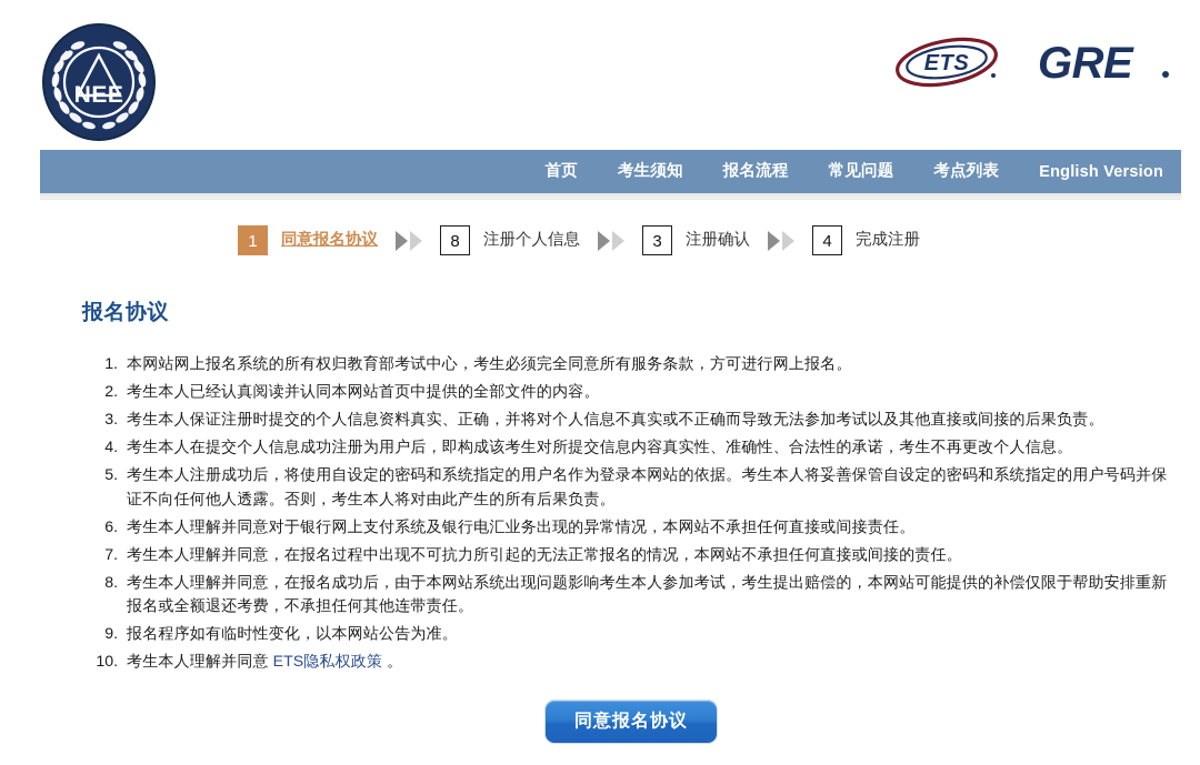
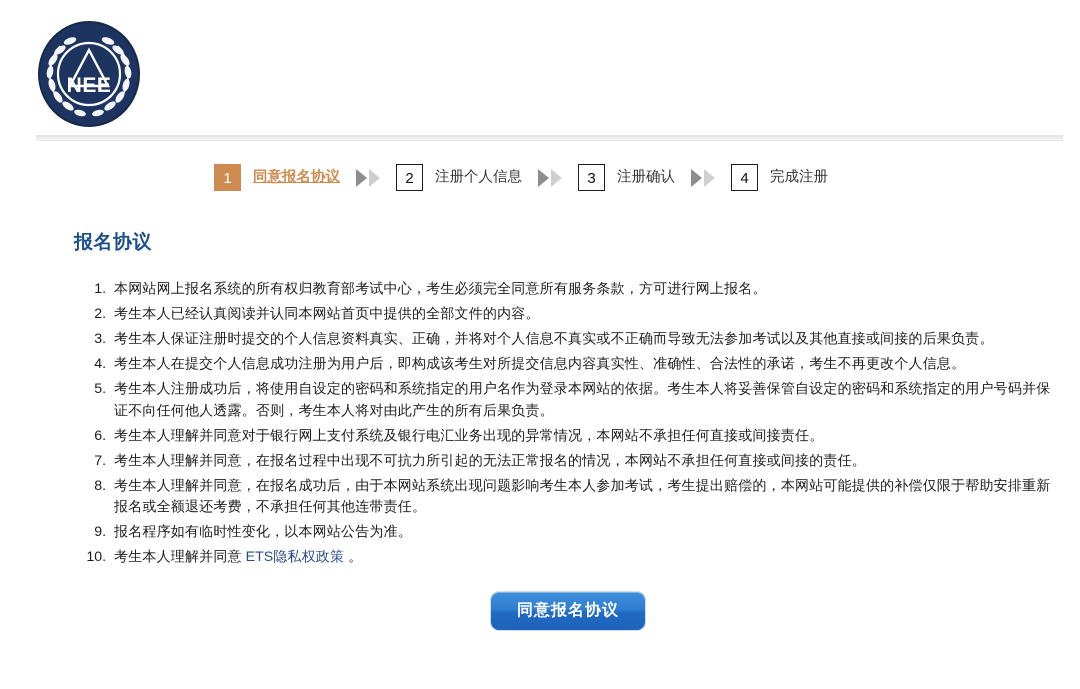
  NEE
- ETS
- GRE
- 首页
- 考生须知
- 报名流程
- 常见问题
- 考点列表
- English Version
  1
  同意报名协议
- 8
+ 2
  注册个人信息
  3
  注册确认
  4
  完成注册
  报名协议
  本网站网上报名系统的所有权归教育部考试中心，考生必须完全同意所有服务条款，方可进行网上报名。
  考生本人已经认真阅读并认同本网站首页中提供的全部文件的内容。
  考生本人保证注册时提交的个人信息资料真实、正确，并将对个人信息不真实或不正确而导致无法参加考试以及其他直接或间接的后果负责。
  考生本人在提交个人信息成功注册为用户后，即构成该考生对所提交信息内容真实性、准确性、合法性的承诺，考生不再更改个人信息。
  考生本人注册成功后，将使用自设定的密码和系统指定的用户名作为登录本网站的依据。考生本人将妥善保管自设定的密码和系统指定的用户号码并保证不向任何他人透露。否则，考生本人将对由此产生的所有后果负责。
  考生本人理解并同意对于银行网上支付系统及银行电汇业务出现的异常情况，本网站不承担任何直接或间接责任。
  考生本人理解并同意，在报名过程中出现不可抗力所引起的无法正常报名的情况，本网站不承担任何直接或间接的责任。
  考生本人理解并同意，在报名成功后，由于本网站系统出现问题影响考生本人参加考试，考生提出赔偿的，本网站可能提供的补偿仅限于帮助安排重新报名或全额退还考费，不承担任何其他连带责任。
  报名程序如有临时性变化，以本网站公告为准。
  考生本人理解并同意 ETS隐私权政策 。
  同意报名协议
